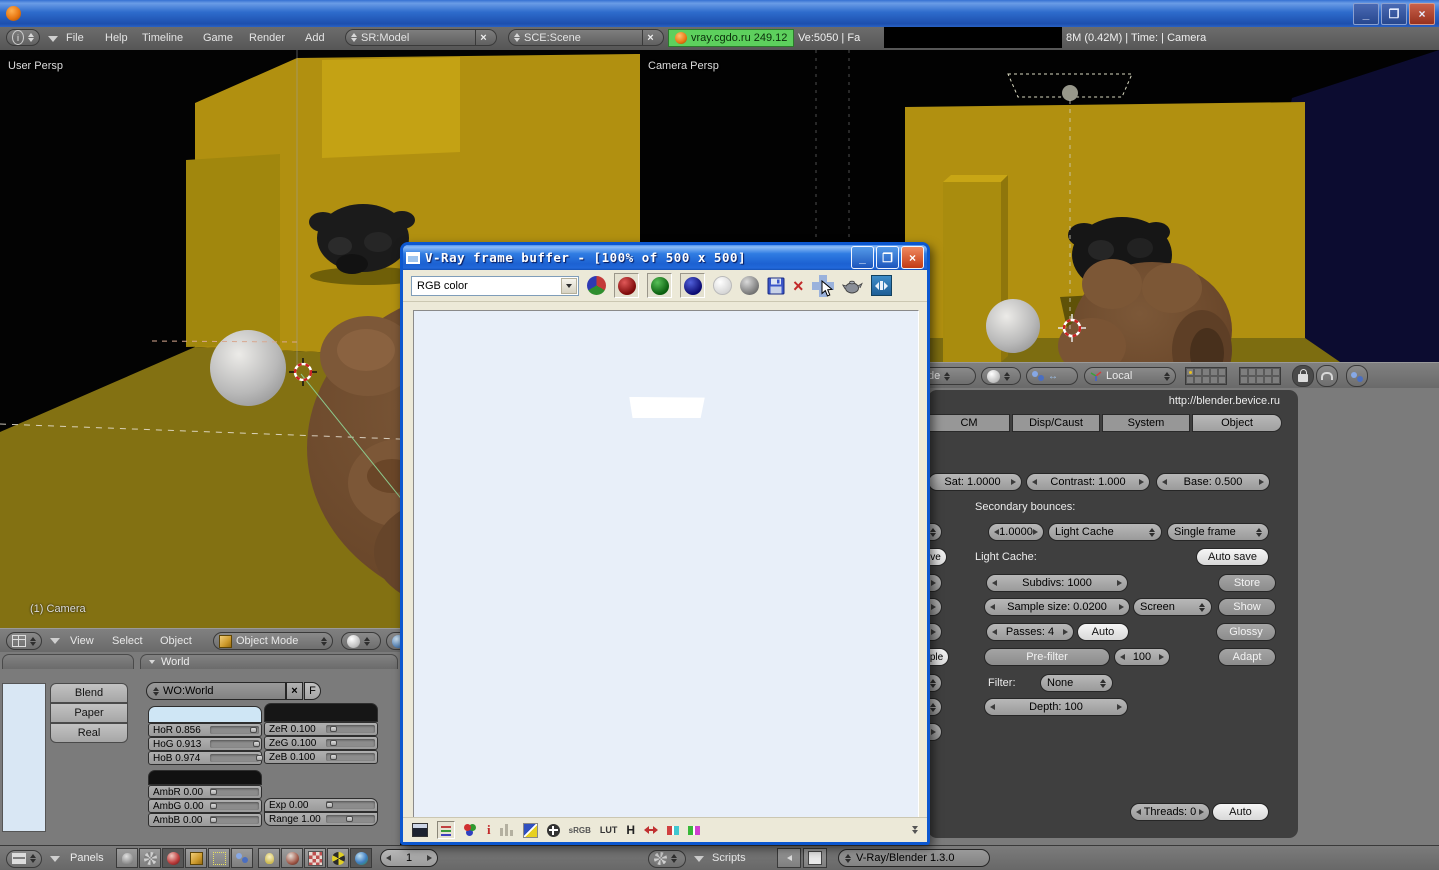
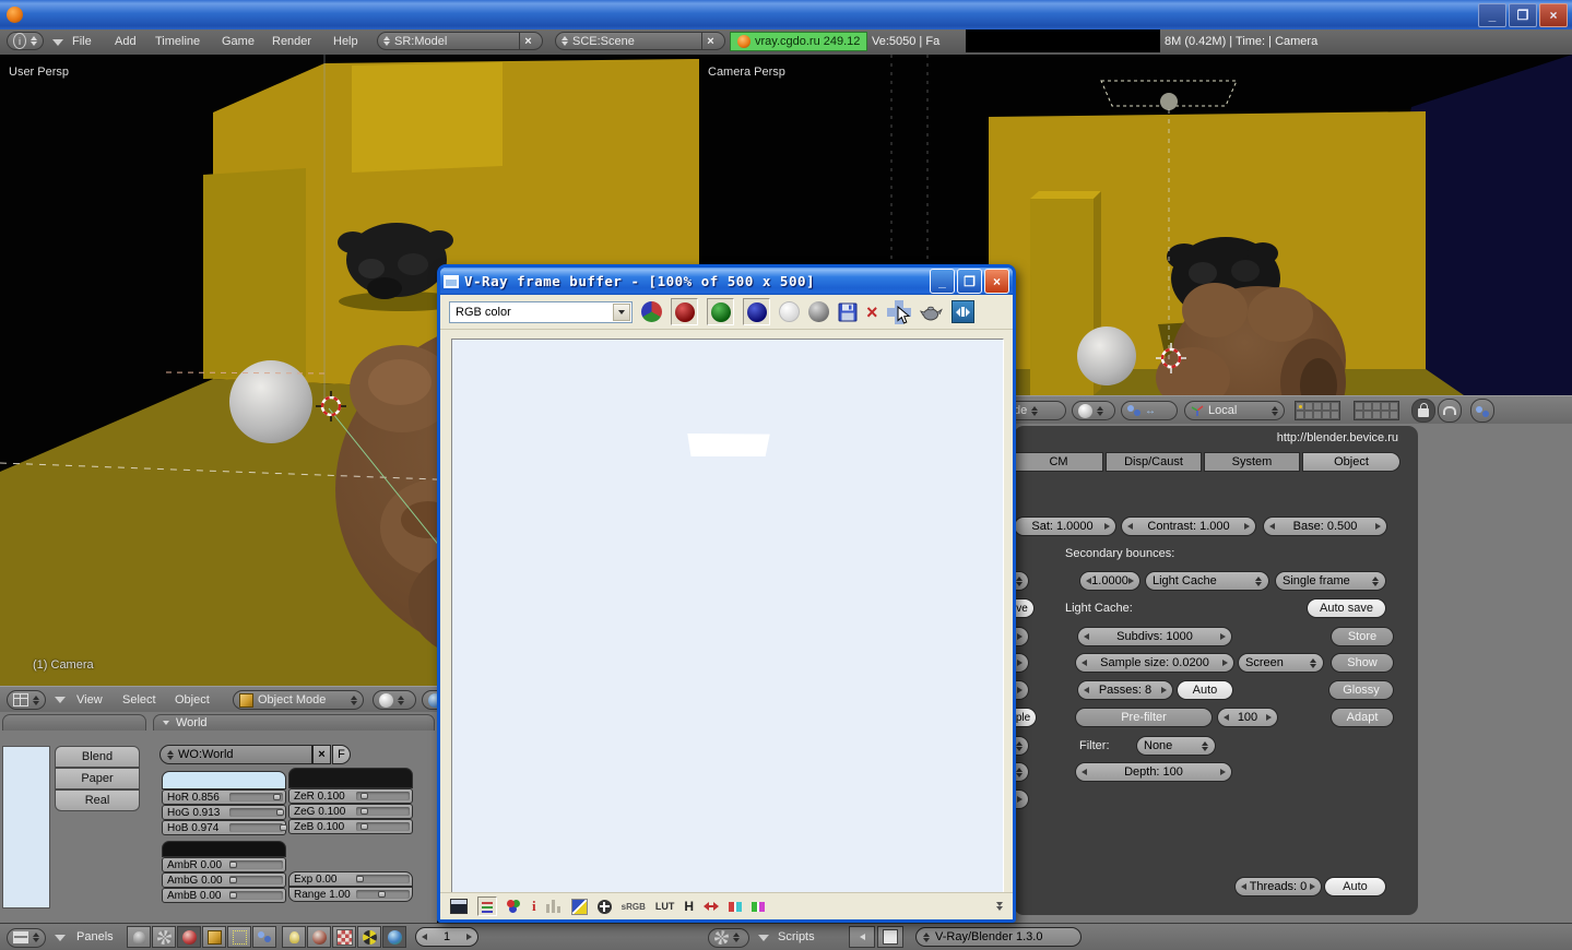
  _
  ❐
  ×
  i
  File
- Help
+ Add
  Timeline
  Game
  Render
- Add
+ Help
  SR:Model
  ×
  SCE:Scene
  ×
  vray.cgdo.ru 249.12
  Ve:5050 | Fa
  8M (0.42M) | Time: | Camera
  User Persp
  (1) Camera
  Camera Persp
  de
  ↔
  Local
  http://blender.bevice.ru
  CM
  Disp/Caust
  System
  Object
  Sat: 1.0000
  Contrast: 1.000
  Base: 0.500
  Secondary bounces:
  1.0000
  Light Cache
  Single frame
  Light Cache:
  Auto save
  Subdivs: 1000
  Store
  Sample size: 0.0200
  Screen
  Show
- Passes: 4
+ Passes: 8
  Auto
  Glossy
  Pre-filter
  100
  Adapt
  Filter:
  None
  Depth: 100
  ve
  ple
  Threads: 0
  Auto
  View
  Select
  Object
  Object Mode
  World
  Blend
  Paper
  Real
  WO:World
  ×
  F
  HoR 0.856
  HoG 0.913
  HoB 0.974
  ZeR 0.100
  ZeG 0.100
  ZeB 0.100
  AmbR 0.00
  AmbG 0.00
  AmbB 0.00
  Exp 0.00
  Range 1.00
  Panels
  1
  Scripts
  V-Ray/Blender 1.3.0
  V-Ray frame buffer - [100% of 500 x 500]
  _
  ❐
  ×
  RGB color
  ×
  i
  sRGB
  LUT
  H
